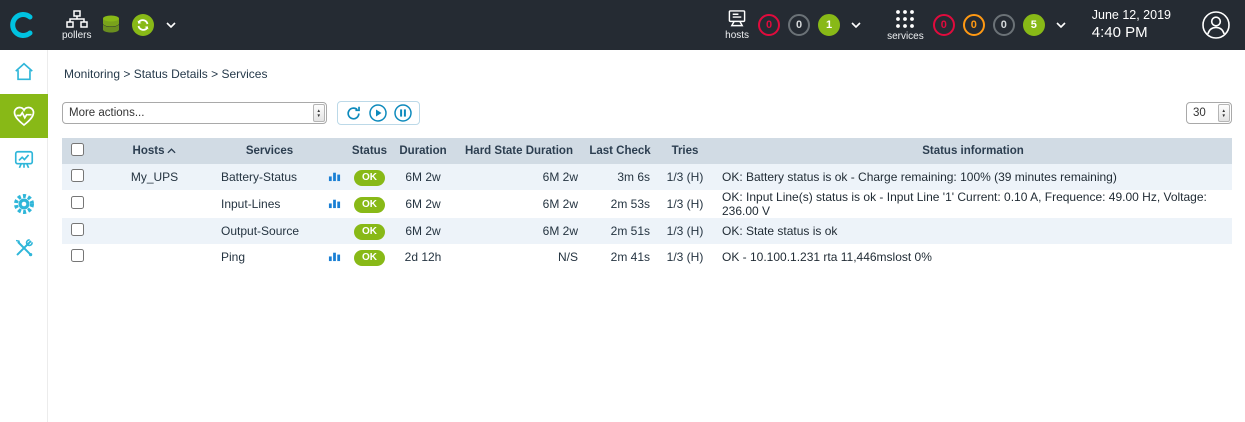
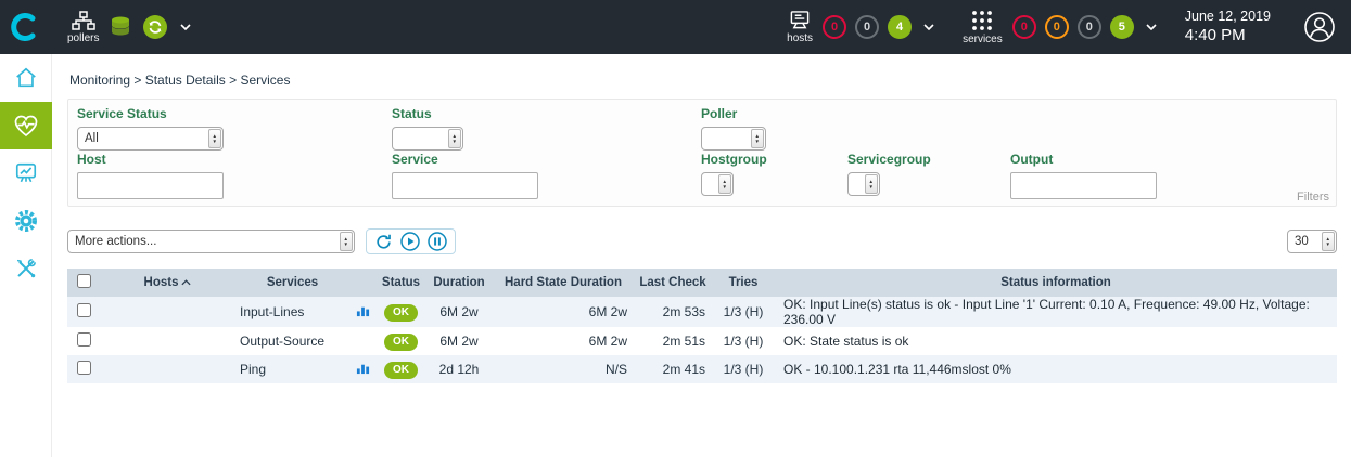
  pollers
  hosts
  0
  0
- 1
+ 4
  services
  0
  0
  0
  5
  June 12, 2019
  4:40 PM
  Monitoring > Status Details > Services
+ Service Status
+ All
+ Status
+ Poller
+ Host
+ Service
+ Hostgroup
+ Servicegroup
+ Output
+ Filters
  More actions...
  30
  	Hosts	Services		Status	Duration	Hard State Duration	Last Check	Tries	Status information
- 	My_UPS	Battery-Status		OK	6M 2w	6M 2w	3m 6s	1/3 (H)	OK: Battery status is ok - Charge remaining: 100% (39 minutes remaining)
  		Input-Lines		OK	6M 2w	6M 2w	2m 53s	1/3 (H)	OK: Input Line(s) status is ok - Input Line '1' Current: 0.10 A, Frequence: 49.00 Hz, Voltage: 236.00 V
  		Output-Source		OK	6M 2w	6M 2w	2m 51s	1/3 (H)	OK: State status is ok
  		Ping		OK	2d 12h	N/S	2m 41s	1/3 (H)	OK - 10.100.1.231 rta 11,446mslost 0%
